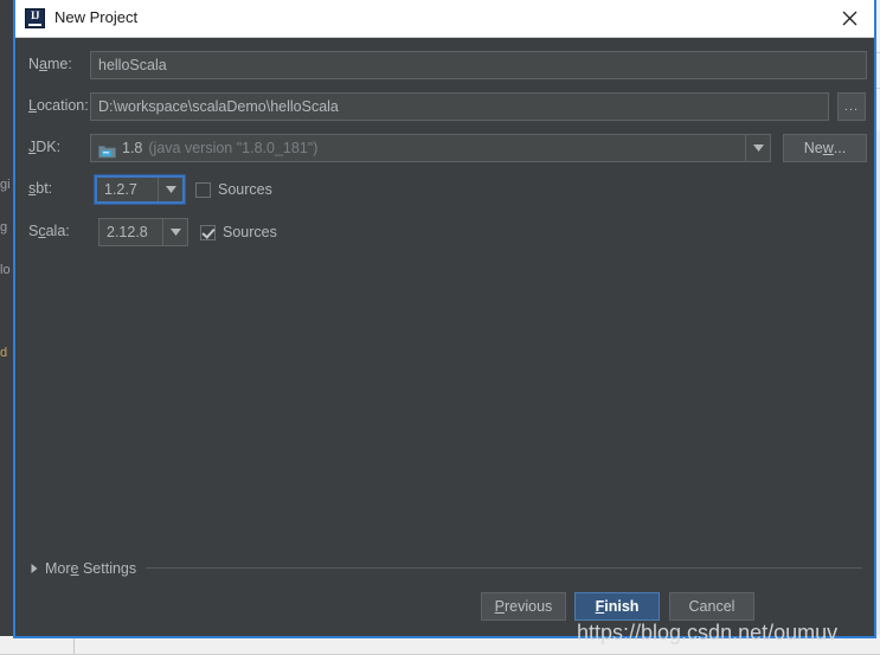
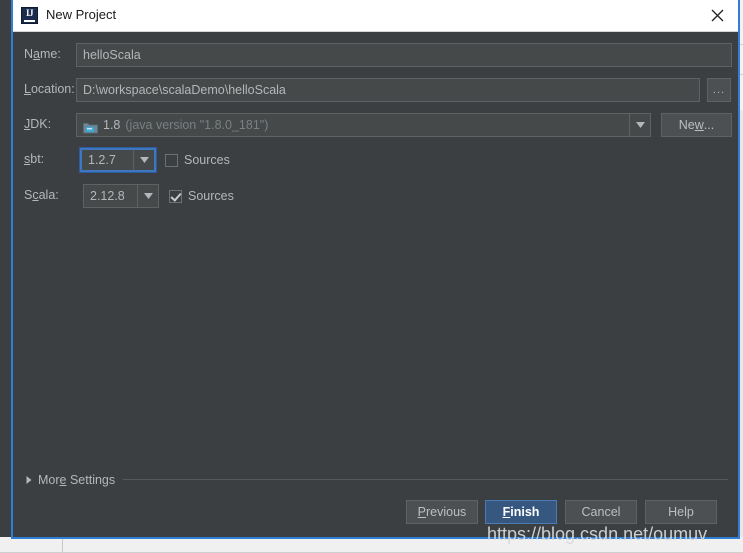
- gi
- g
- lo
- d
  IJ
  New Project
  Name:
  helloScala
  Location:
  D:\workspace\scalaDemo\helloScala
  ...
  JDK:
  1.8
  (java version "1.8.0_181")
  Ne
  w
  ...
  sbt:
  1.2.7
  Sources
  Scala:
  2.12.8
  Sources
  More Settings
  P
  revious
  F
  inish
  Cancel
+ Help
  https://blog.csdn.net/oumuv
